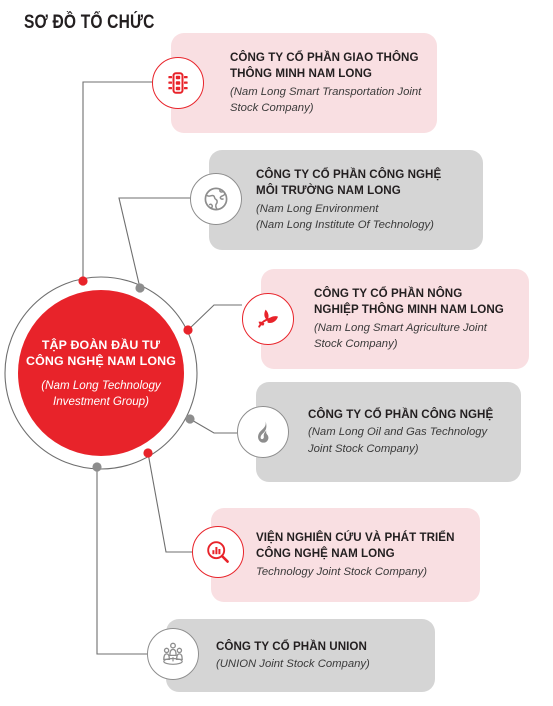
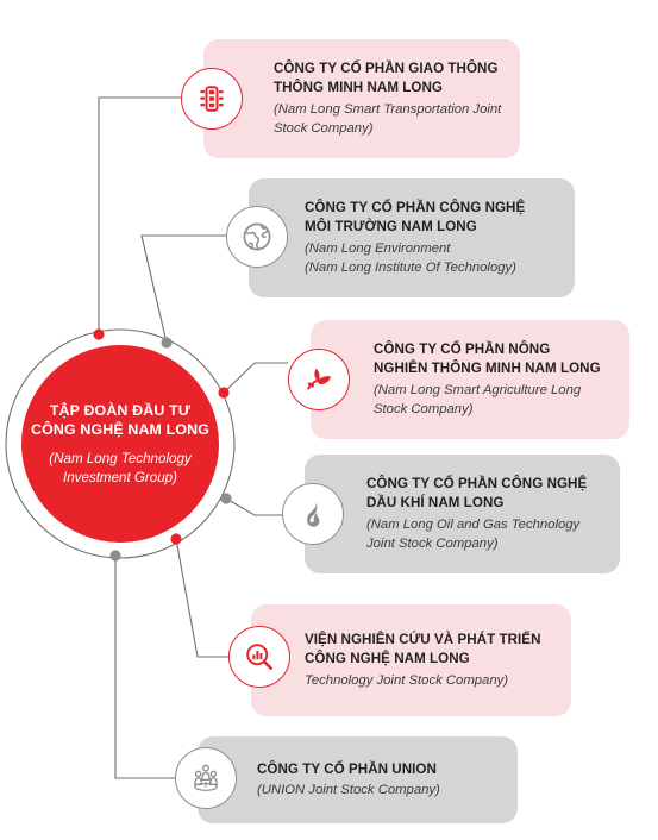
- SƠ ĐỒ TỔ CHỨC
  TẬP ĐOÀN ĐẦU TƯ
  CÔNG NGHỆ NAM LONG
  (Nam Long Technology
  Investment Group)
  CÔNG TY CỔ PHẦN GIAO THÔNG
  THÔNG MINH NAM LONG
  (Nam Long Smart Transportation Joint
  Stock Company)
  CÔNG TY CỔ PHẦN CÔNG NGHỆ
  MÔI TRƯỜNG NAM LONG
  (Nam Long Environment
  (Nam Long Institute Of Technology)
  CÔNG TY CỔ PHẦN NÔNG
- NGHIỆP THÔNG MINH NAM LONG
+ NGHIÊN THÔNG MINH NAM LONG
- (Nam Long Smart Agriculture Joint
+ (Nam Long Smart Agriculture Long
  Stock Company)
  CÔNG TY CỔ PHẦN CÔNG NGHỆ
+ DẦU KHÍ NAM LONG
  (Nam Long Oil and Gas Technology
  Joint Stock Company)
  VIỆN NGHIÊN CỨU VÀ PHÁT TRIỂN
  CÔNG NGHỆ NAM LONG
  Technology Joint Stock Company)
  CÔNG TY CỔ PHẦN UNION
  (UNION Joint Stock Company)
